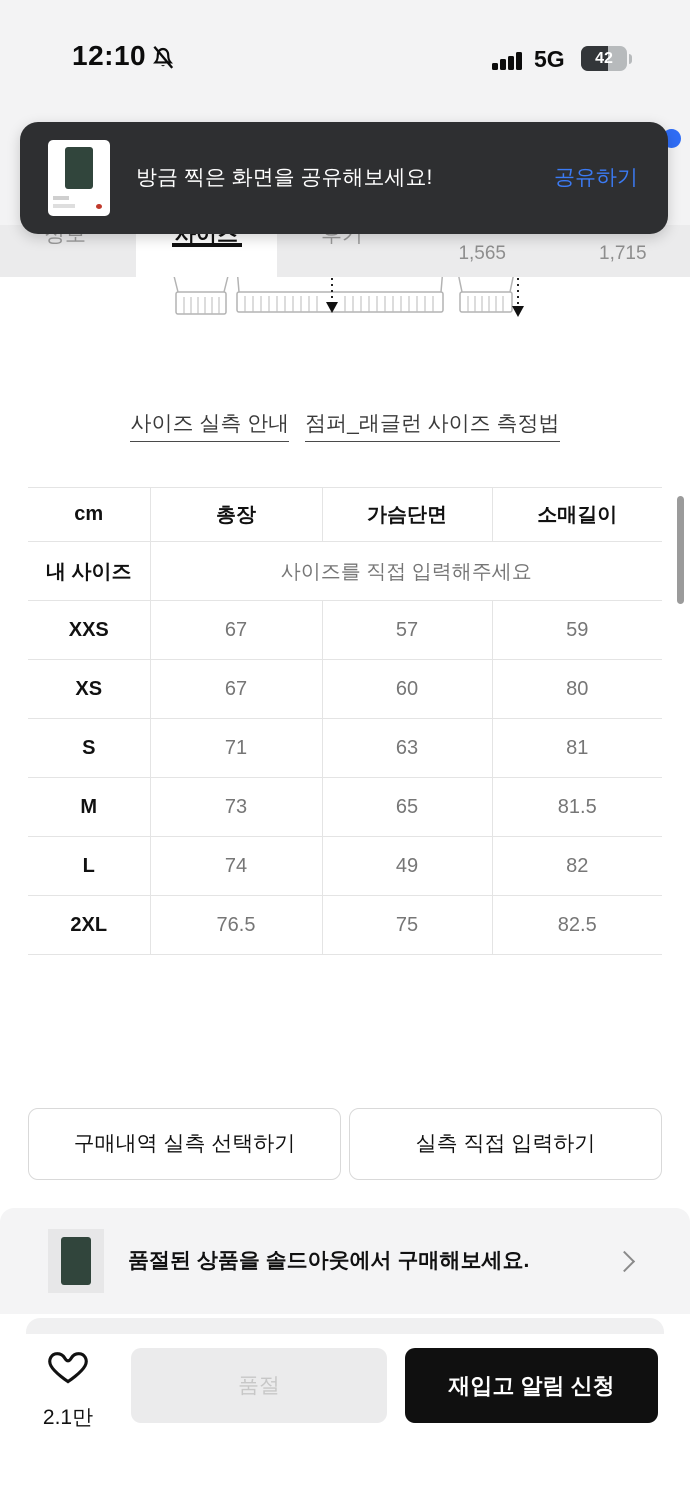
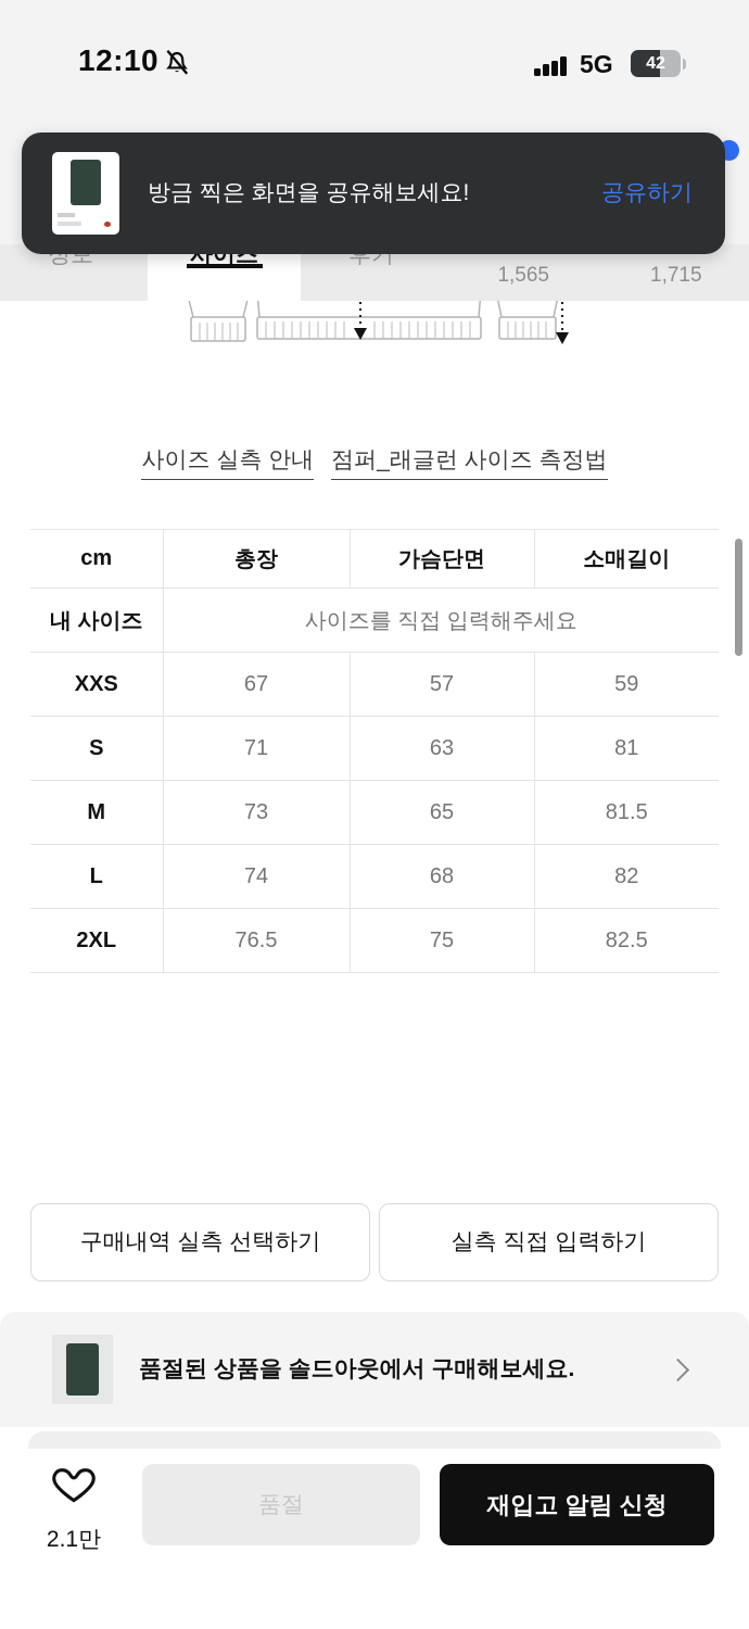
  12:10
  5G
  42
  정보
  사이즈
  후기
  1,565
  1,715
  방금 찍은 화면을 공유해보세요!
  공유하기
  사이즈 실측 안내
  점퍼_래글런 사이즈 측정법
  cm	총장	가슴단면	소매길이
  내 사이즈	사이즈를 직접 입력해주세요
  XXS	67	57	59
- XS	67	60	80
  S	71	63	81
  M	73	65	81.5
- L	74	49	82
+ L	74	68	82
  2XL	76.5	75	82.5
  구매내역 실측 선택하기
  실측 직접 입력하기
  품절된 상품을 솔드아웃에서 구매해보세요.
  2.1만
  품절
  재입고 알림 신청
